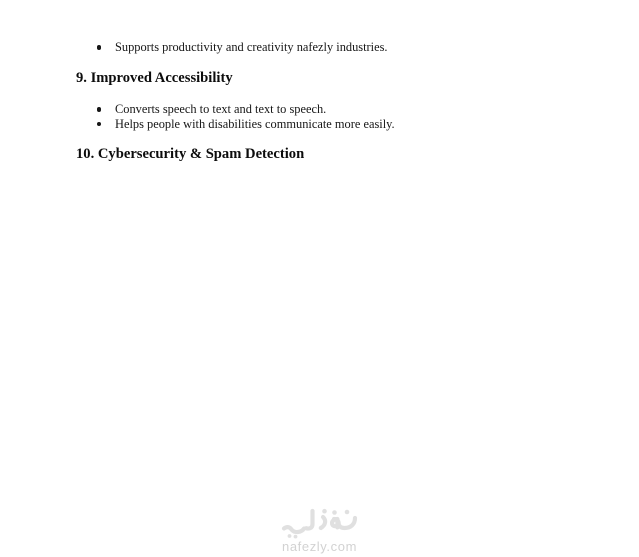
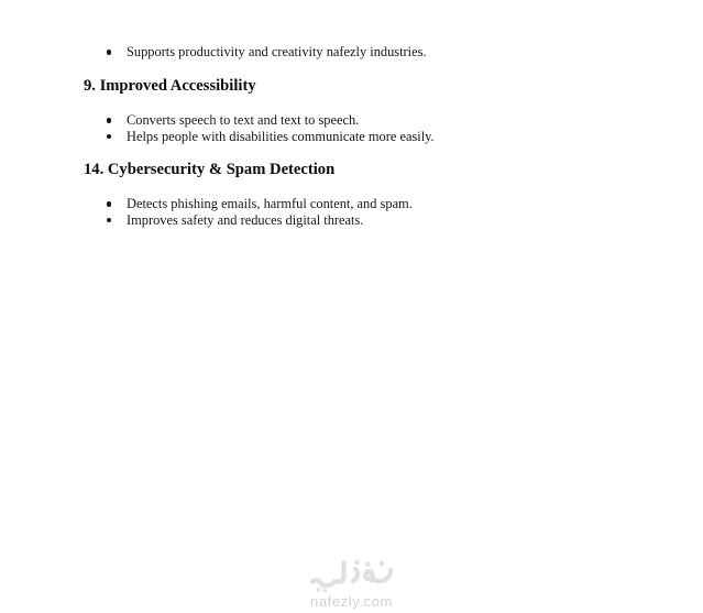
  Supports productivity and creativity nafezly industries.
  9. Improved Accessibility
  Converts speech to text and text to speech.
  Helps people with disabilities communicate more easily.
- 10. Cybersecurity & Spam Detection
+ 14. Cybersecurity & Spam Detection
+ Detects phishing emails, harmful content, and spam.
+ Improves safety and reduces digital threats.
  nafezly.com
